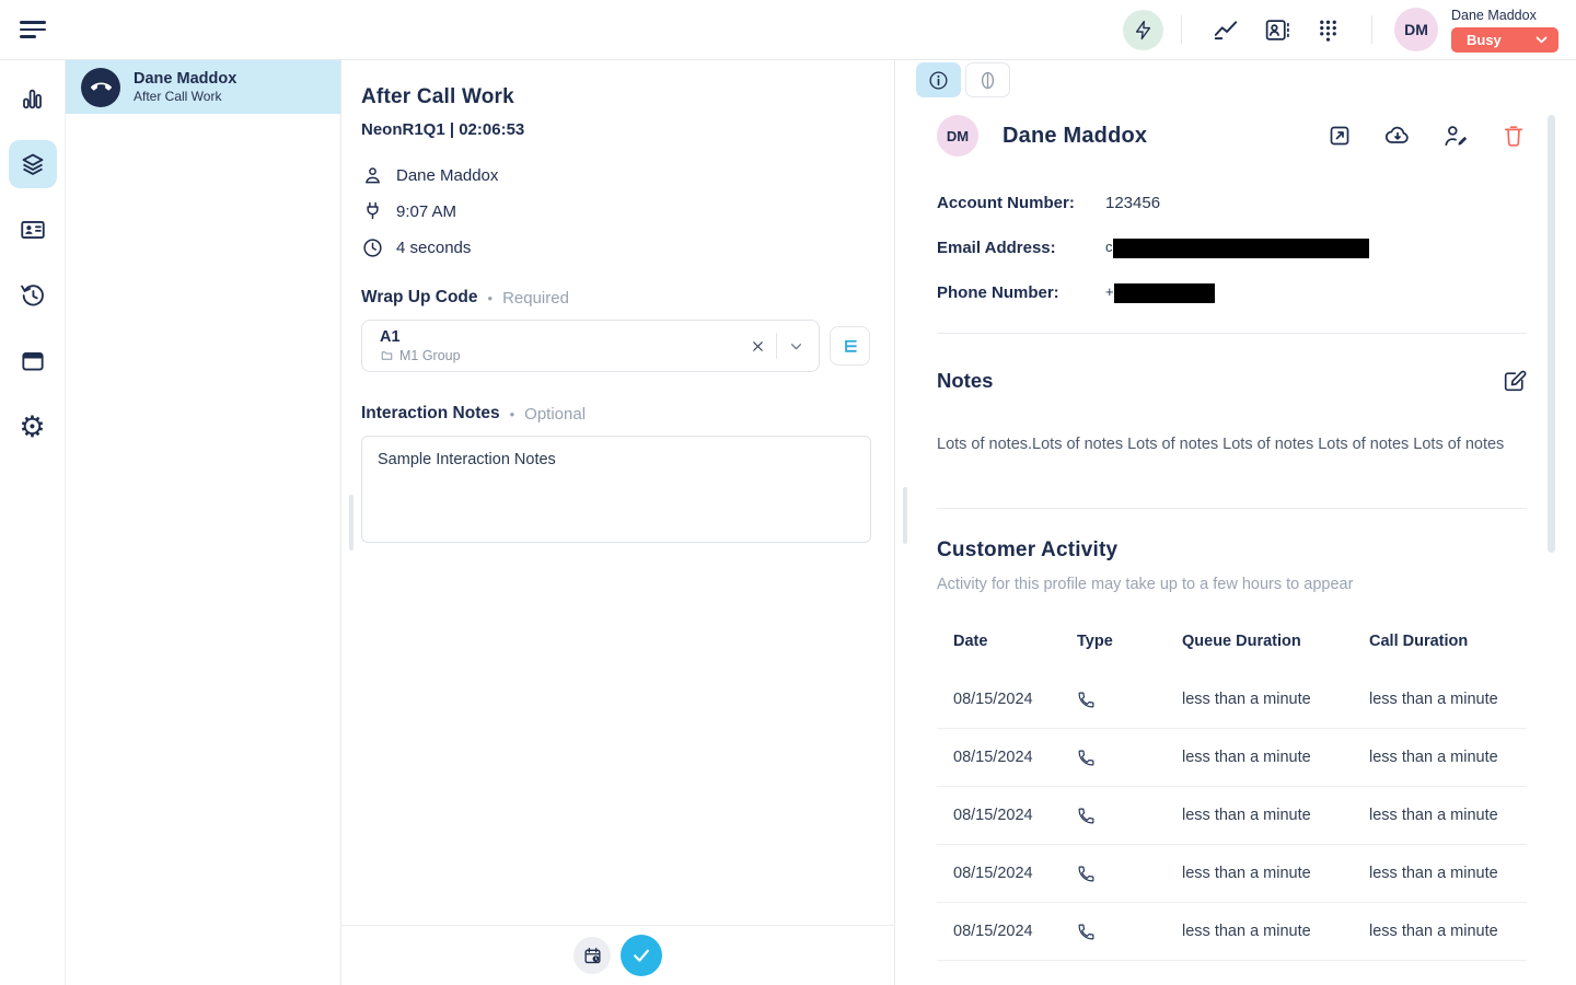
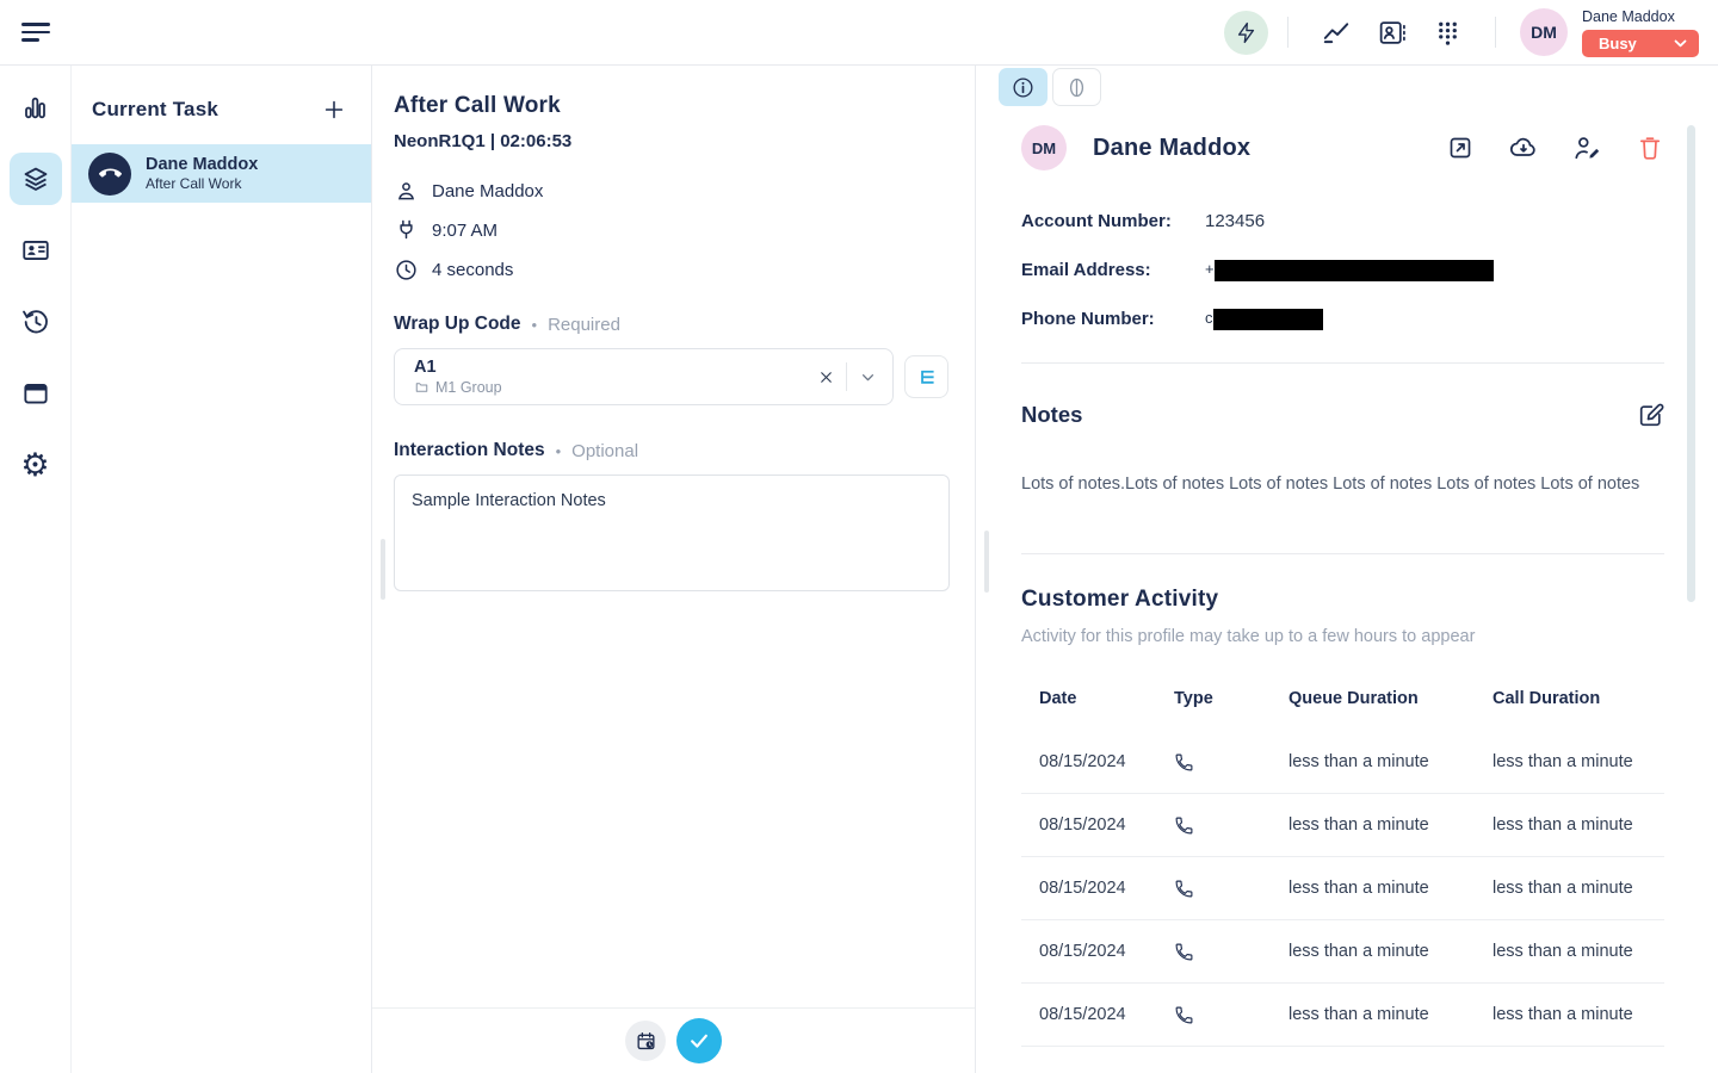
  DM
  Dane Maddox
  Busy
  ⚙
+ Current Task
  Dane Maddox
  After Call Work
  After Call Work
  NeonR1Q1 | 02:06:53
  Dane Maddox
  9:07 AM
  4 seconds
  Wrap Up Code
  •
  Required
  A1
  M1 Group
  Interaction Notes
  •
  Optional
  Sample Interaction Notes
  DM
  Dane Maddox
  Account Number:
  123456
  Email Address:
- c
+ +
  Phone Number:
- +
+ c
  Notes
  Lots of notes.Lots of notes Lots of notes Lots of notes Lots of notes Lots of notes
  Customer Activity
  Activity for this profile may take up to a few hours to appear
  Date
  Type
  Queue Duration
  Call Duration
  08/15/2024
  less than a minute
  less than a minute
  08/15/2024
  less than a minute
  less than a minute
  08/15/2024
  less than a minute
  less than a minute
  08/15/2024
  less than a minute
  less than a minute
  08/15/2024
  less than a minute
  less than a minute
